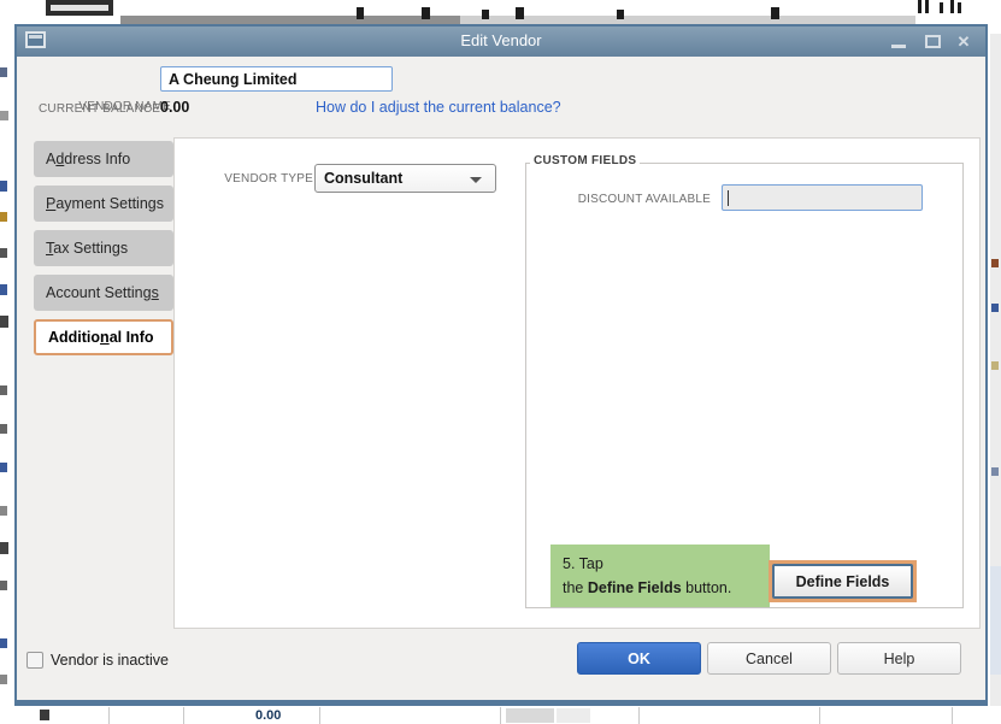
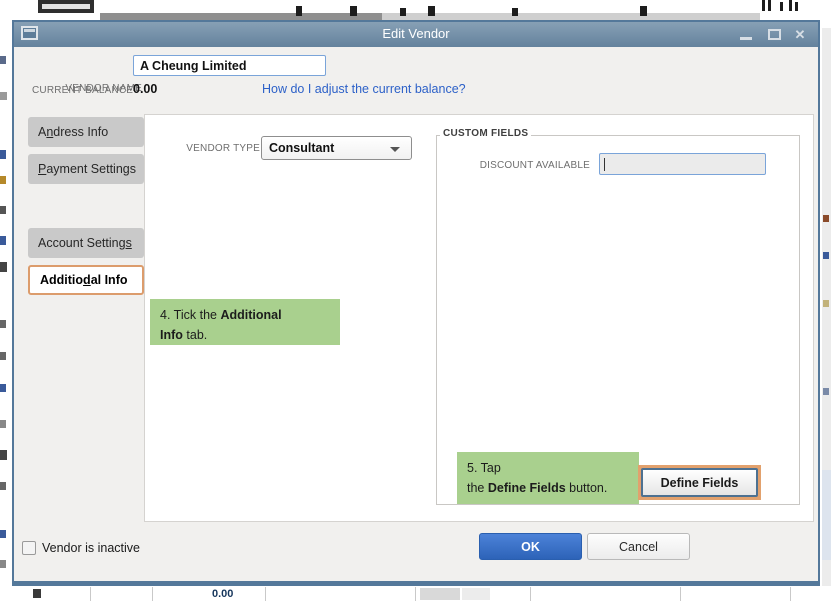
  0.00
  Edit Vendor
  ✕
  VENDOR NAME
  A Cheung Limited
  CURRENT BALANCE
  0.00
  How do I adjust the current balance?
- Address Info
+ Andress Info
  Payment Settings
- Tax Settings
  Account Settings
- Additional Info
+ Additiodal Info
  VENDOR TYPE
  Consultant
  CUSTOM FIELDS
  DISCOUNT AVAILABLE
+ 4. Tick the Additional
+ Info tab.
  5. Tap
  the Define Fields button.
  Define Fields
  Vendor is inactive
  OK
  Cancel
- Help
